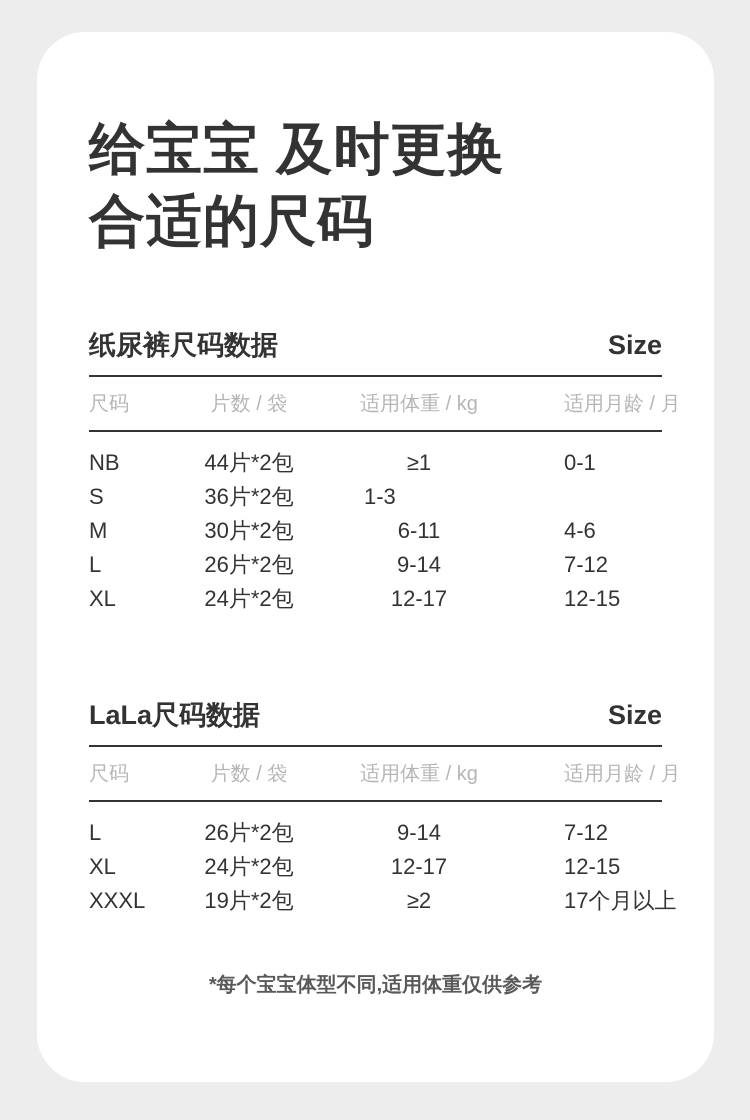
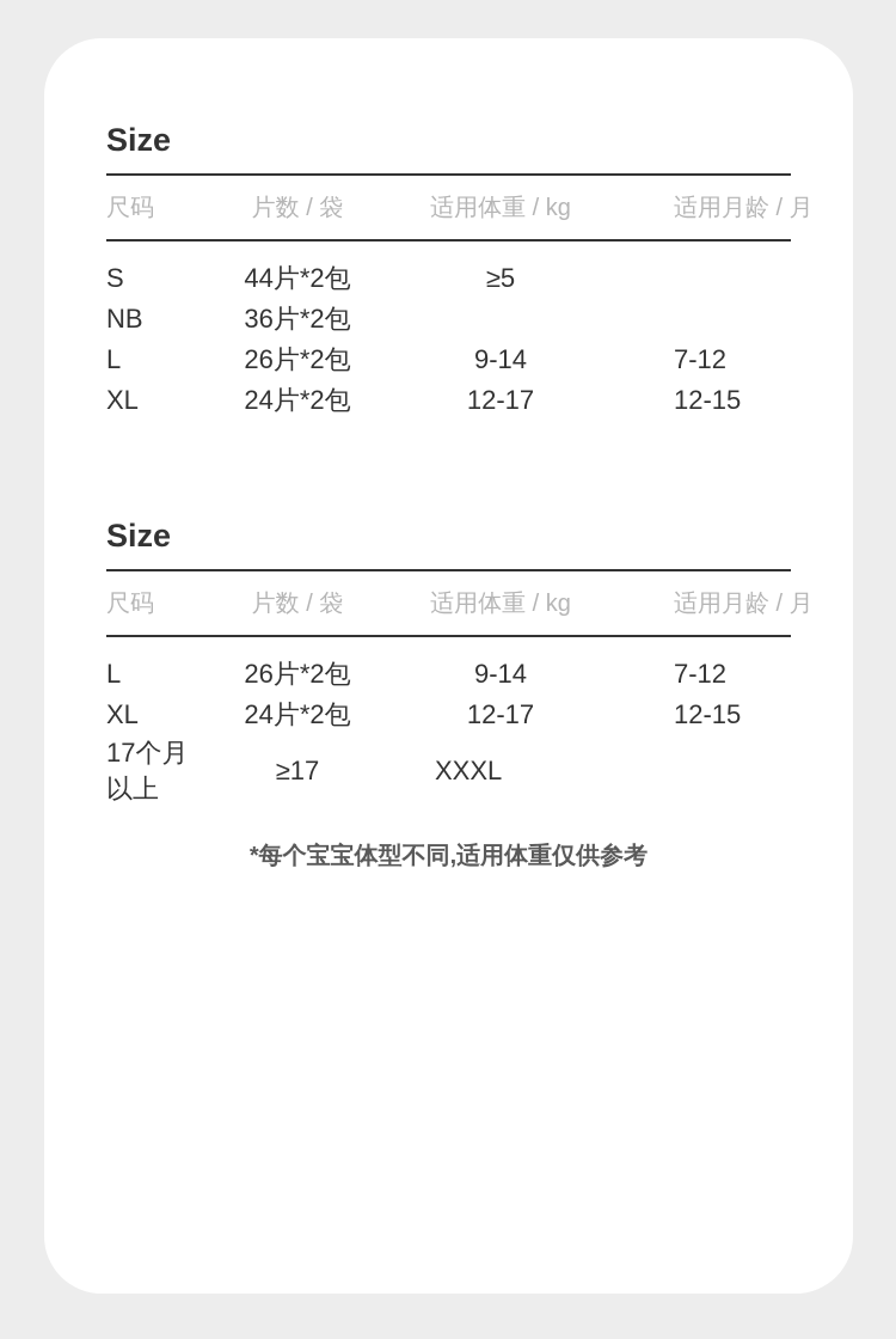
- 给宝宝 及时更换
- 合适的尺码
- 纸尿裤尺码数据
  Size
  尺码
  片数 / 袋
  适用体重 / kg
  适用月龄 / 月
- NB
+ S
  44片*2包
- ≥1
+ ≥5
- 0-1
- S
+ NB
  36片*2包
- 1-3
- M
- 30片*2包
- 6-11
- 4-6
  L
  26片*2包
  9-14
  7-12
  XL
  24片*2包
  12-17
  12-15
- LaLa尺码数据
  Size
  尺码
  片数 / 袋
  适用体重 / kg
  适用月龄 / 月
  L
  26片*2包
  9-14
  7-12
  XL
  24片*2包
  12-17
  12-15
- XXXL
+ 17个月以上
- 19片*2包
- ≥2
+ ≥17
- 17个月以上
+ XXXL
  *每个宝宝体型不同,适用体重仅供参考
